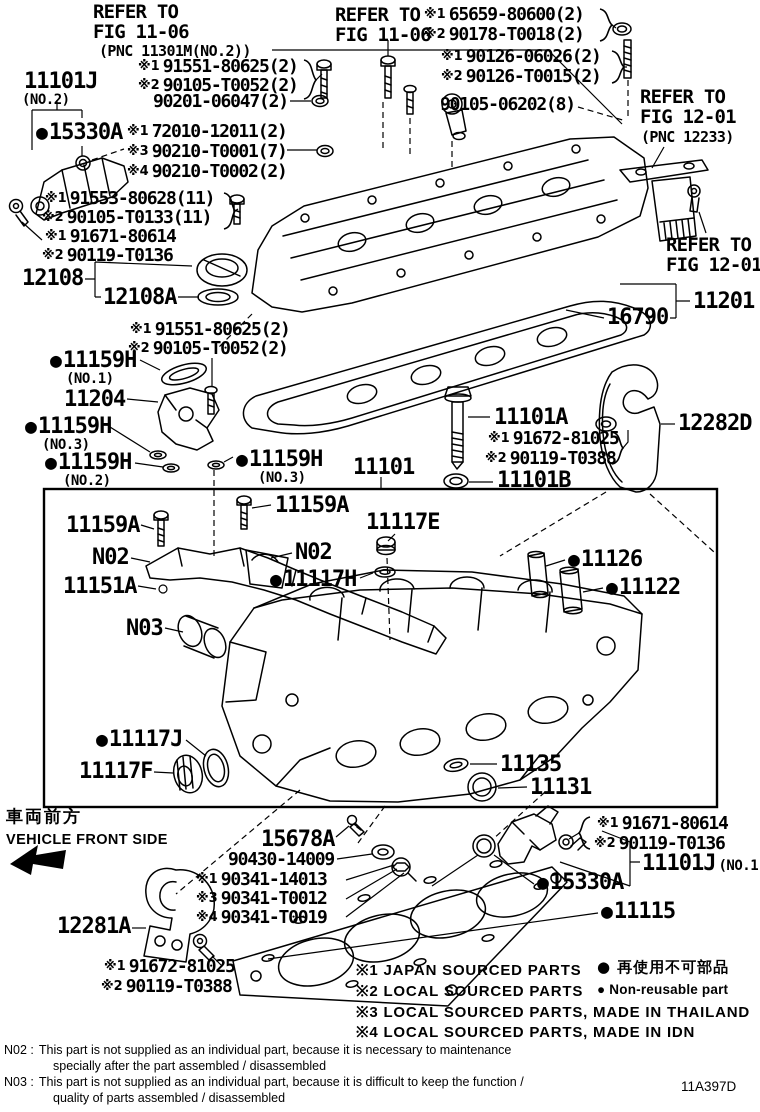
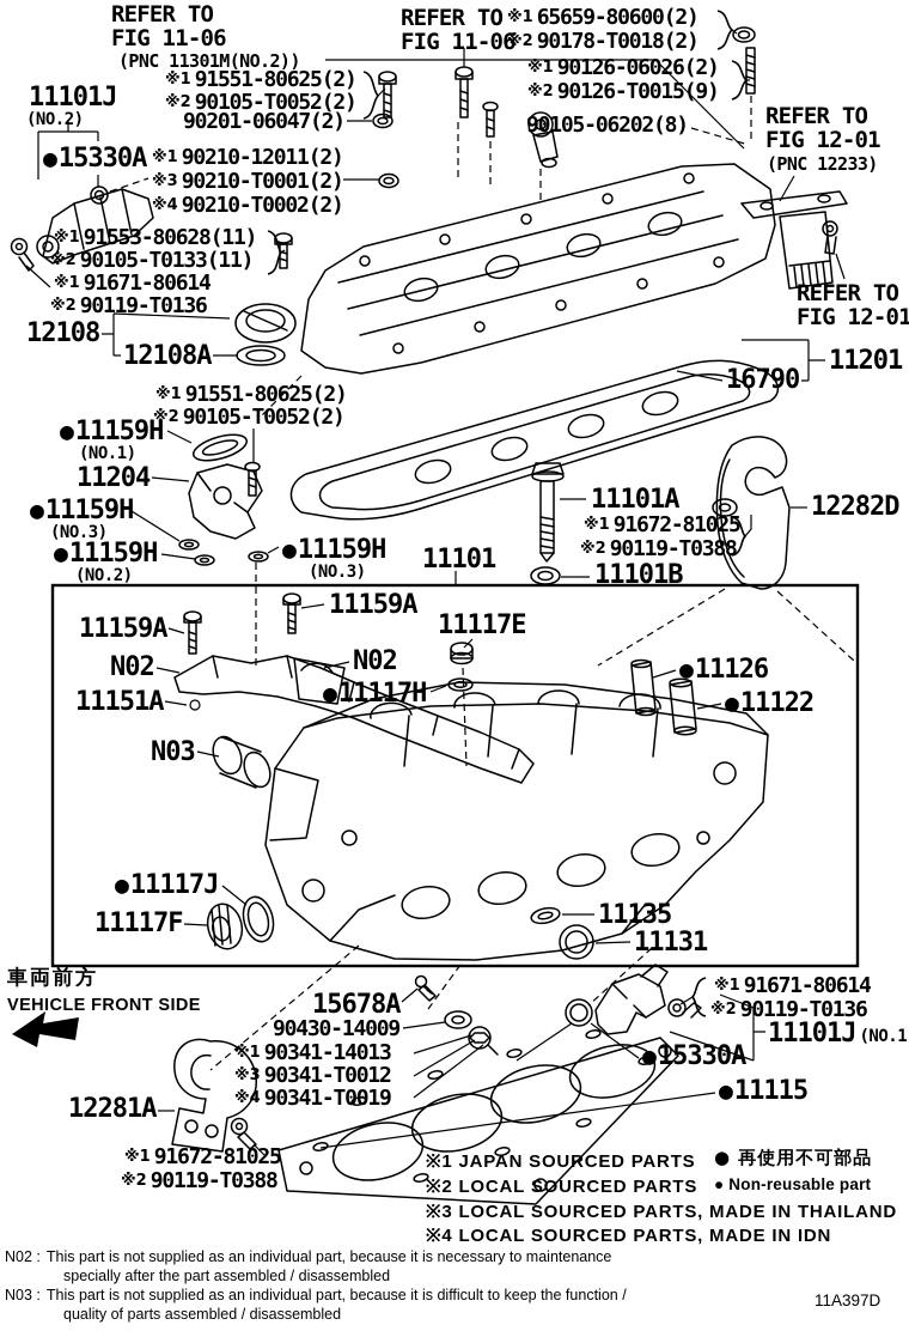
  REFER TO
  FIG 11-06
  (PNC 11301M(NO.2))
  ※1 91551-80625(2)
  ※2 90105-T0052(2)
  90201-06047(2)
  REFER TO
  FIG 11-06
  ※1 65659-80600(2)
  ※2 90178-T0018(2)
  ※1 90126-06026(2)
- ※2 90126-T0015(2)
+ ※2 90126-T0015(9)
  90105-06202(8)
  REFER TO
  FIG 12-01
  (PNC 12233)
  11101J
  (NO.2)
  ●15330A
- ※1 72010-12011(2)
+ ※1 90210-12011(2)
- ※3 90210-T0001(7)
+ ※3 90210-T0001(2)
  ※4 90210-T0002(2)
  ※1 91553-80628(11)
  ※2 90105-T0133(11)
  ※1 91671-80614
  ※2 90119-T0136
  12108
  12108A
  ※1 91551-80625(2)
  ※2 90105-T0052(2)
  ●11159H
  (NO.1)
  11204
  ●11159H
  (NO.3)
  ●11159H
  (NO.2)
  ●11159H
  (NO.3)
  11101
  11101A
  ※1 91672-81025
  ※2 90119-T0388
  11101B
  16790
  11201
  12282D
  11159A
  11159A
  11117E
  N02
  N02
  11151A
  ●11117H
  ●11126
  ●11122
  N03
  ●11117J
  11117F
  11135
  11131
  REFER TO
  FIG 12-01
  15678A
  90430-14009
  ※1 90341-14013
  ※3 90341-T0012
  ※4 90341-T0019
  12281A
  ※1 91672-81025
  ※2 90119-T0388
  ※1 91671-80614
  ※2 90119-T0136
  11101J (NO.1
  ●15330A
  ●11115
  ※1 JAPAN SOURCED PARTS
  ※2 LOCAL SOURCED PARTS
  ※3 LOCAL SOURCED PARTS, MADE IN THAILAND
  ※4 LOCAL SOURCED PARTS, MADE IN IDN
  ● 再使用不可部品
  ● Non-reusable part
  N02 : This part is not supplied as an individual part, because it is necessary to maintenance
  specially after the part assembled / disassembled
  N03 : This part is not supplied as an individual part, because it is difficult to keep the function /
  quality of parts assembled / disassembled
  車両前方
  VEHICLE FRONT SIDE
  11A397D
